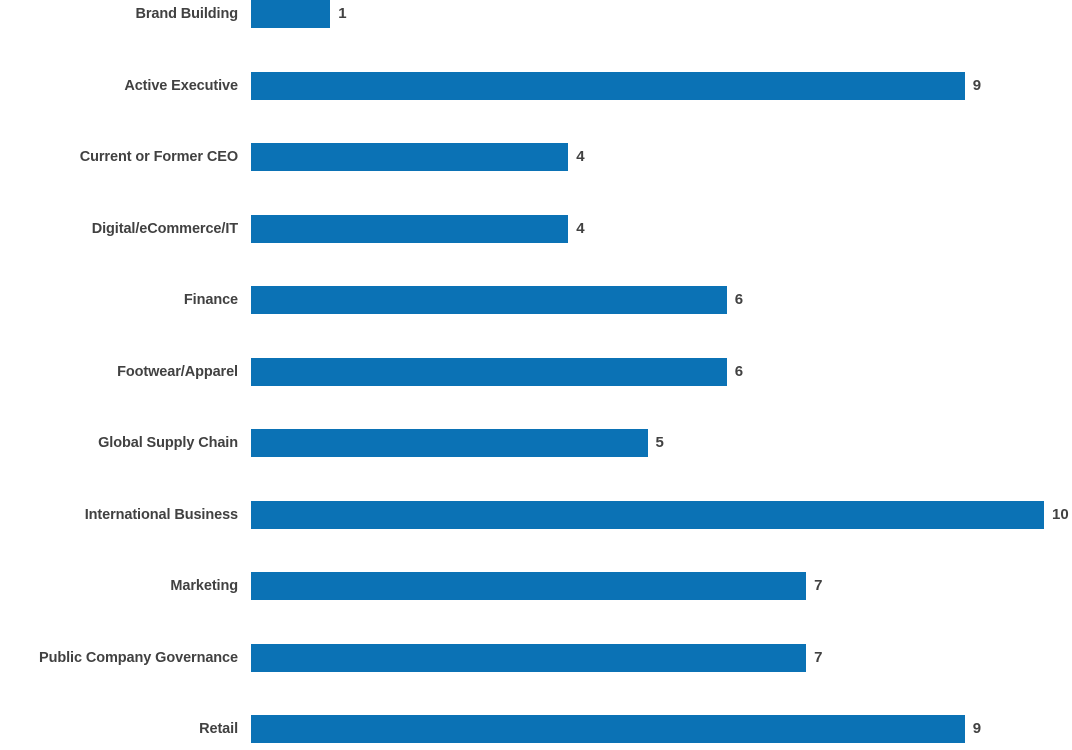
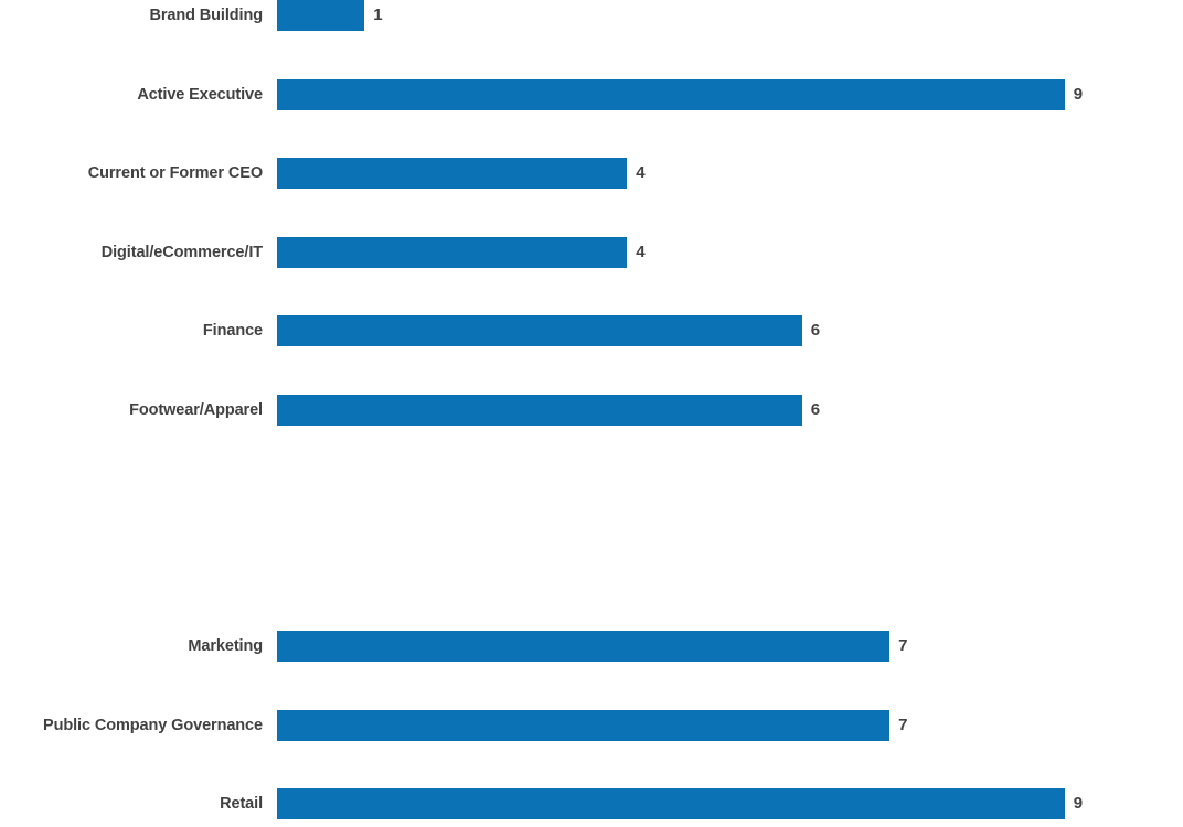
  Brand Building
  1
  Active Executive
  9
  Current or Former CEO
  4
  Digital/eCommerce/IT
  4
  Finance
  6
  Footwear/Apparel
  6
- Global Supply Chain
- 5
- International Business
- 10
  Marketing
  7
  Public Company Governance
  7
  Retail
  9
